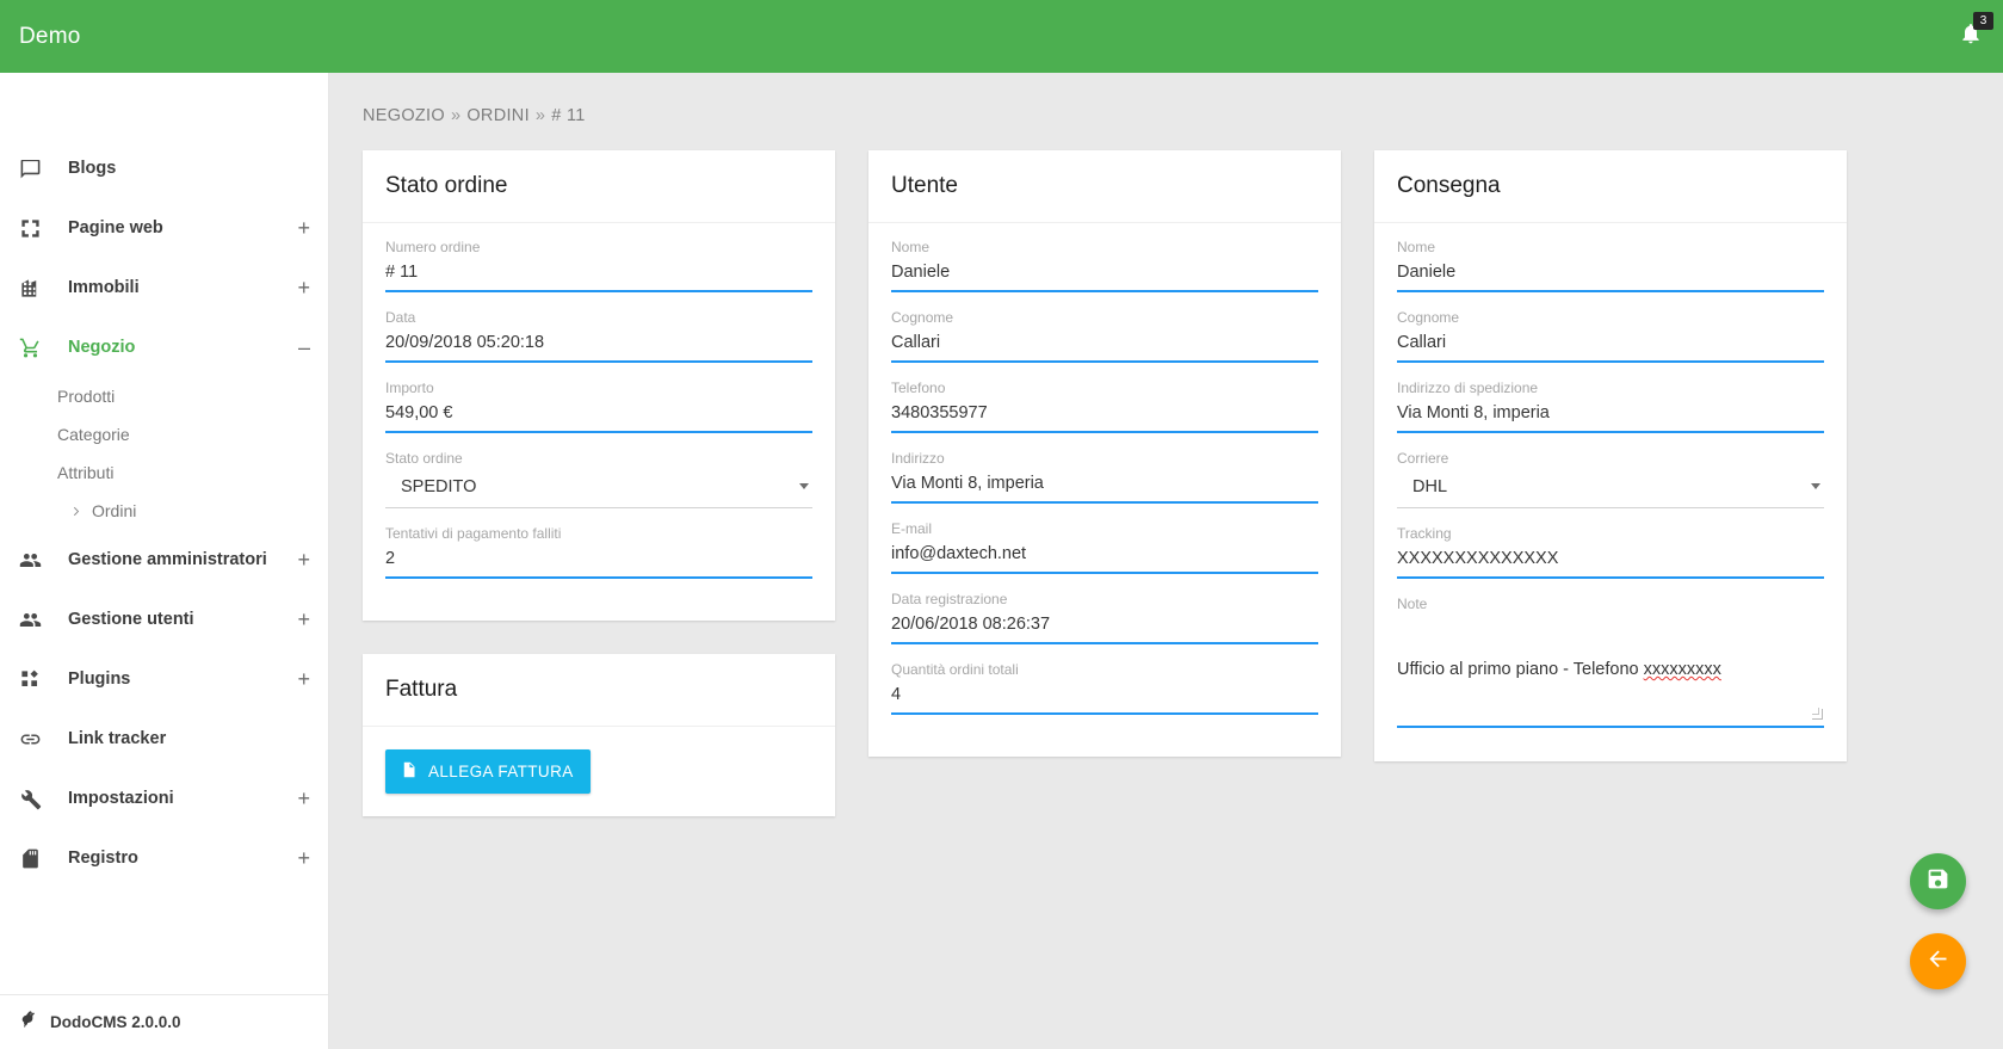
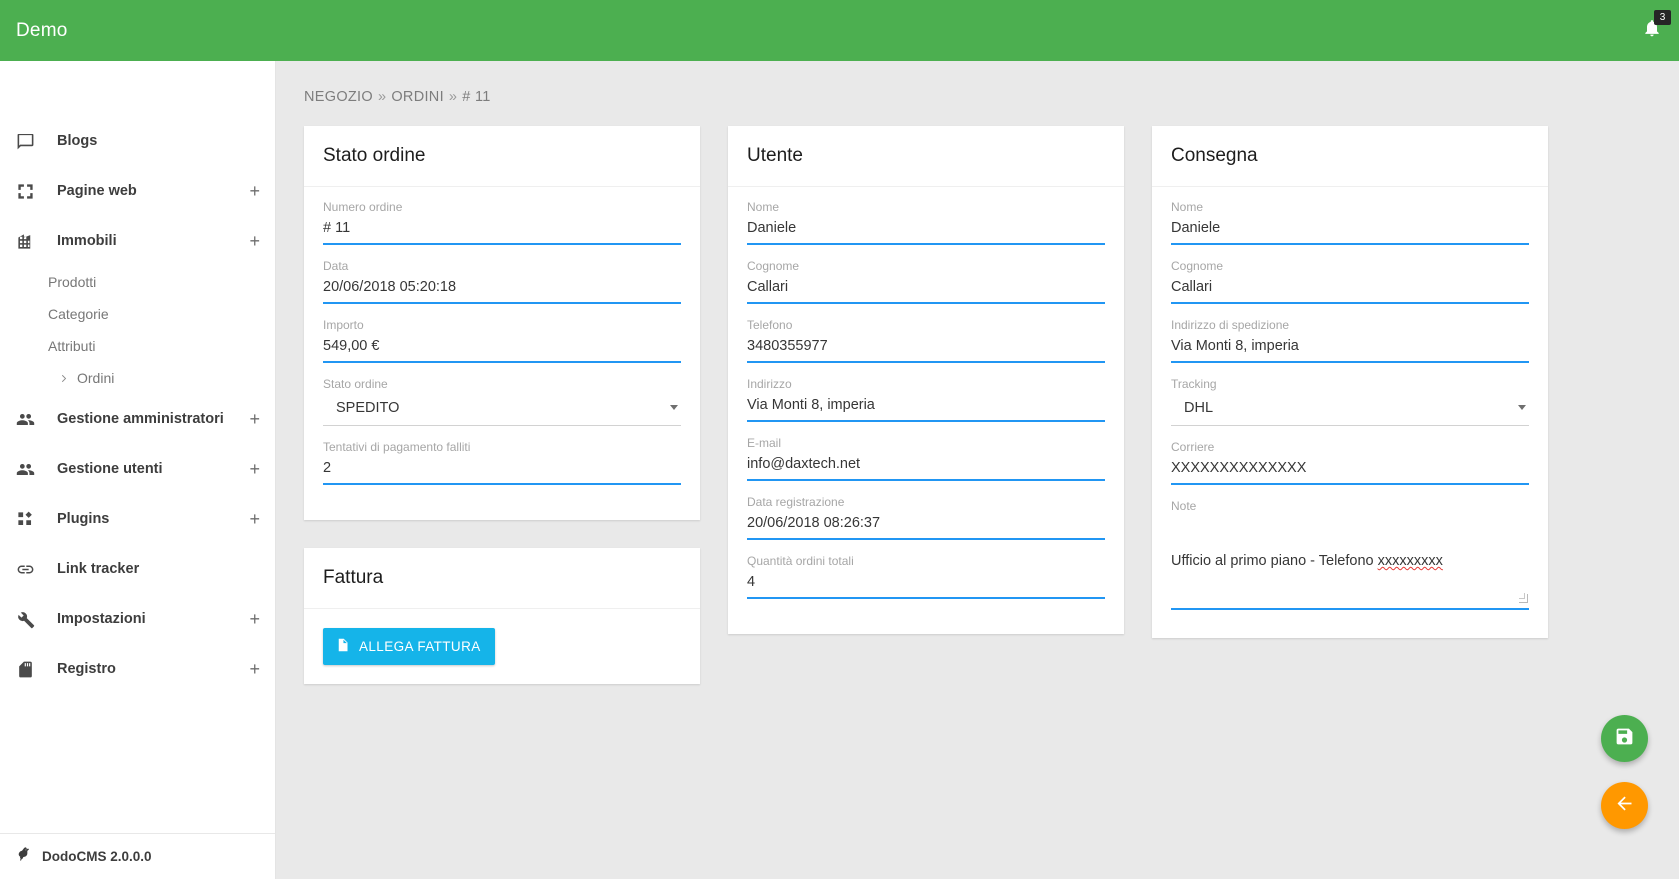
  Blogs
  Pagine web
  +
  Immobili
  +
- Negozio
- –
  Prodotti
  Categorie
  Attributi
  Ordini
  Gestione amministratori
  +
  Gestione utenti
  +
  Plugins
  +
  Link tracker
  Impostazioni
  +
  Registro
  +
  DodoCMS 2.0.0.0
  Demo
  3
  NEGOZIO » ORDINI » # 11
  Stato ordine
  Numero ordine
  # 11
  Data
- 20/09/2018 05:20:18
+ 20/06/2018 05:20:18
  Importo
  549,00 €
  Stato ordine
  SPEDITO
  Tentativi di pagamento falliti
  2
  Fattura
  ALLEGA FATTURA
  Utente
  Nome
  Daniele
  Cognome
  Callari
  Telefono
  3480355977
  Indirizzo
  Via Monti 8, imperia
  E-mail
  info@daxtech.net
  Data registrazione
  20/06/2018 08:26:37
  Quantità ordini totali
  4
  Consegna
  Nome
  Daniele
  Cognome
  Callari
  Indirizzo di spedizione
  Via Monti 8, imperia
- Corriere
+ Tracking
  DHL
- Tracking
+ Corriere
  XXXXXXXXXXXXXX
  Note
  Ufficio al primo piano - Telefono xxxxxxxxx
